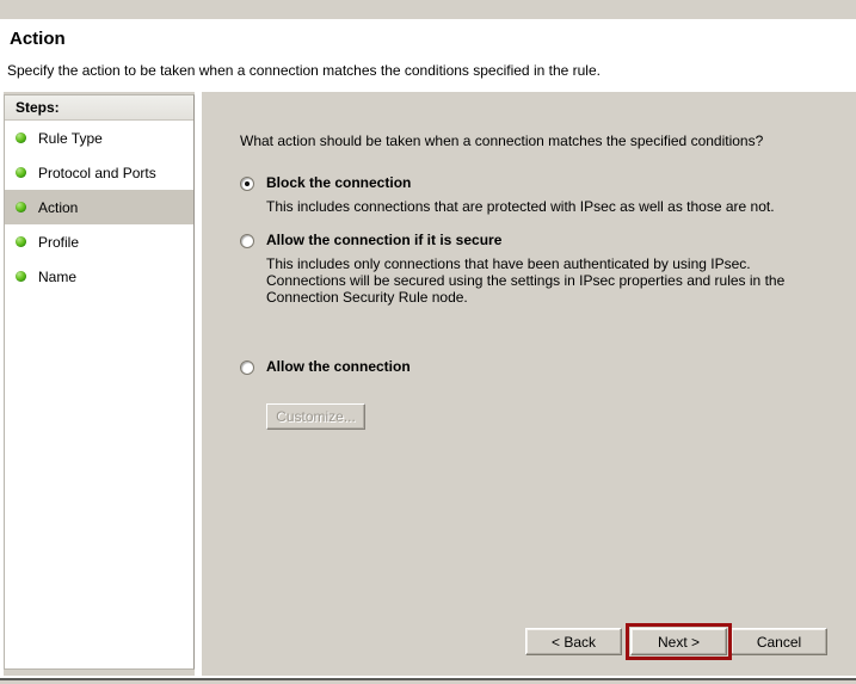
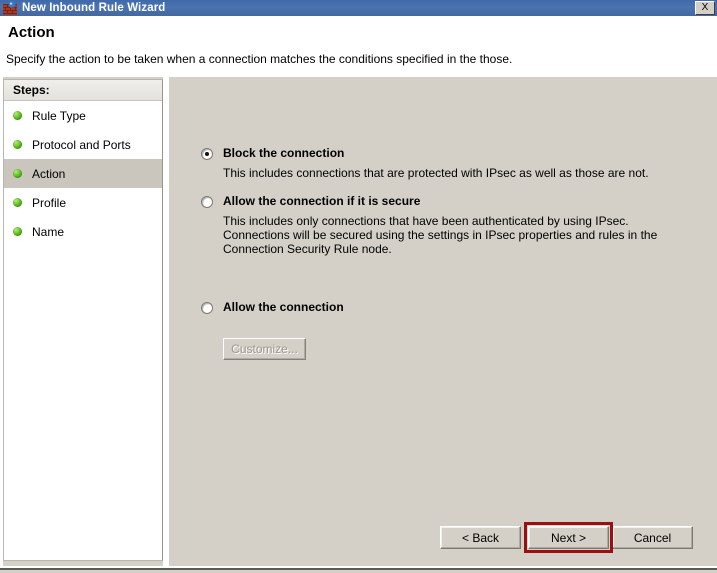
+ New Inbound Rule Wizard
+ X
  Action
- Specify the action to be taken when a connection matches the conditions specified in the rule.
+ Specify the action to be taken when a connection matches the conditions specified in the those.
  Steps:
  Rule Type
  Protocol and Ports
  Action
  Profile
  Name
- What action should be taken when a connection matches the specified conditions?
  Block the connection
  This includes connections that are protected with IPsec as well as those are not.
  Allow the connection if it is secure
  This includes only connections that have been authenticated by using IPsec. Connections will be secured using the settings in IPsec properties and rules in the Connection Security Rule node.
  Customize...
  Allow the connection
  < Back
  Next >
  Cancel
